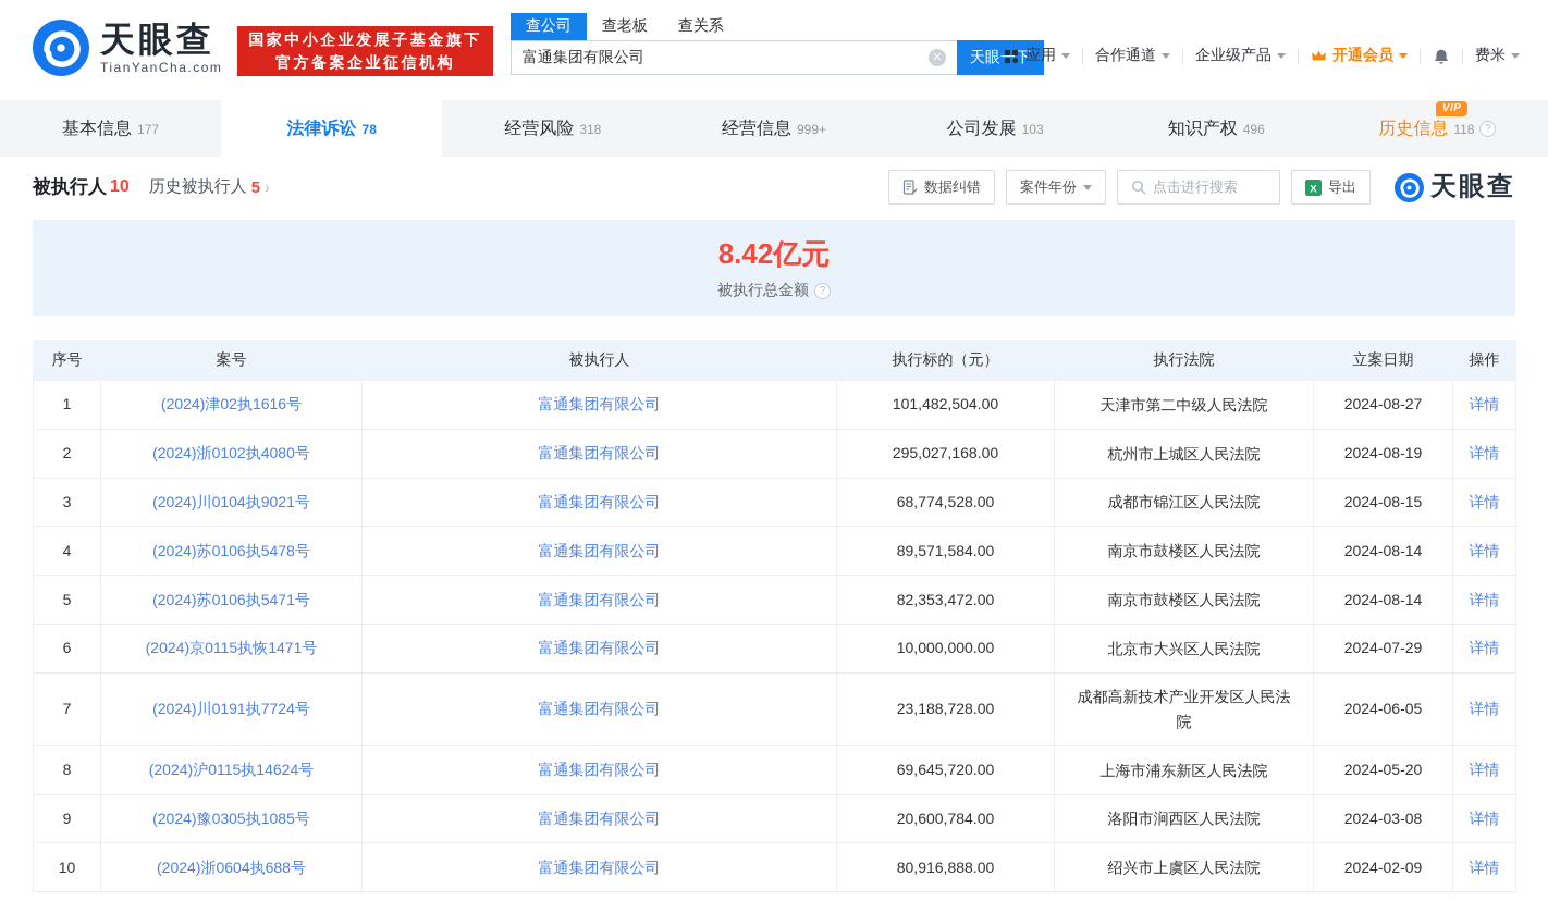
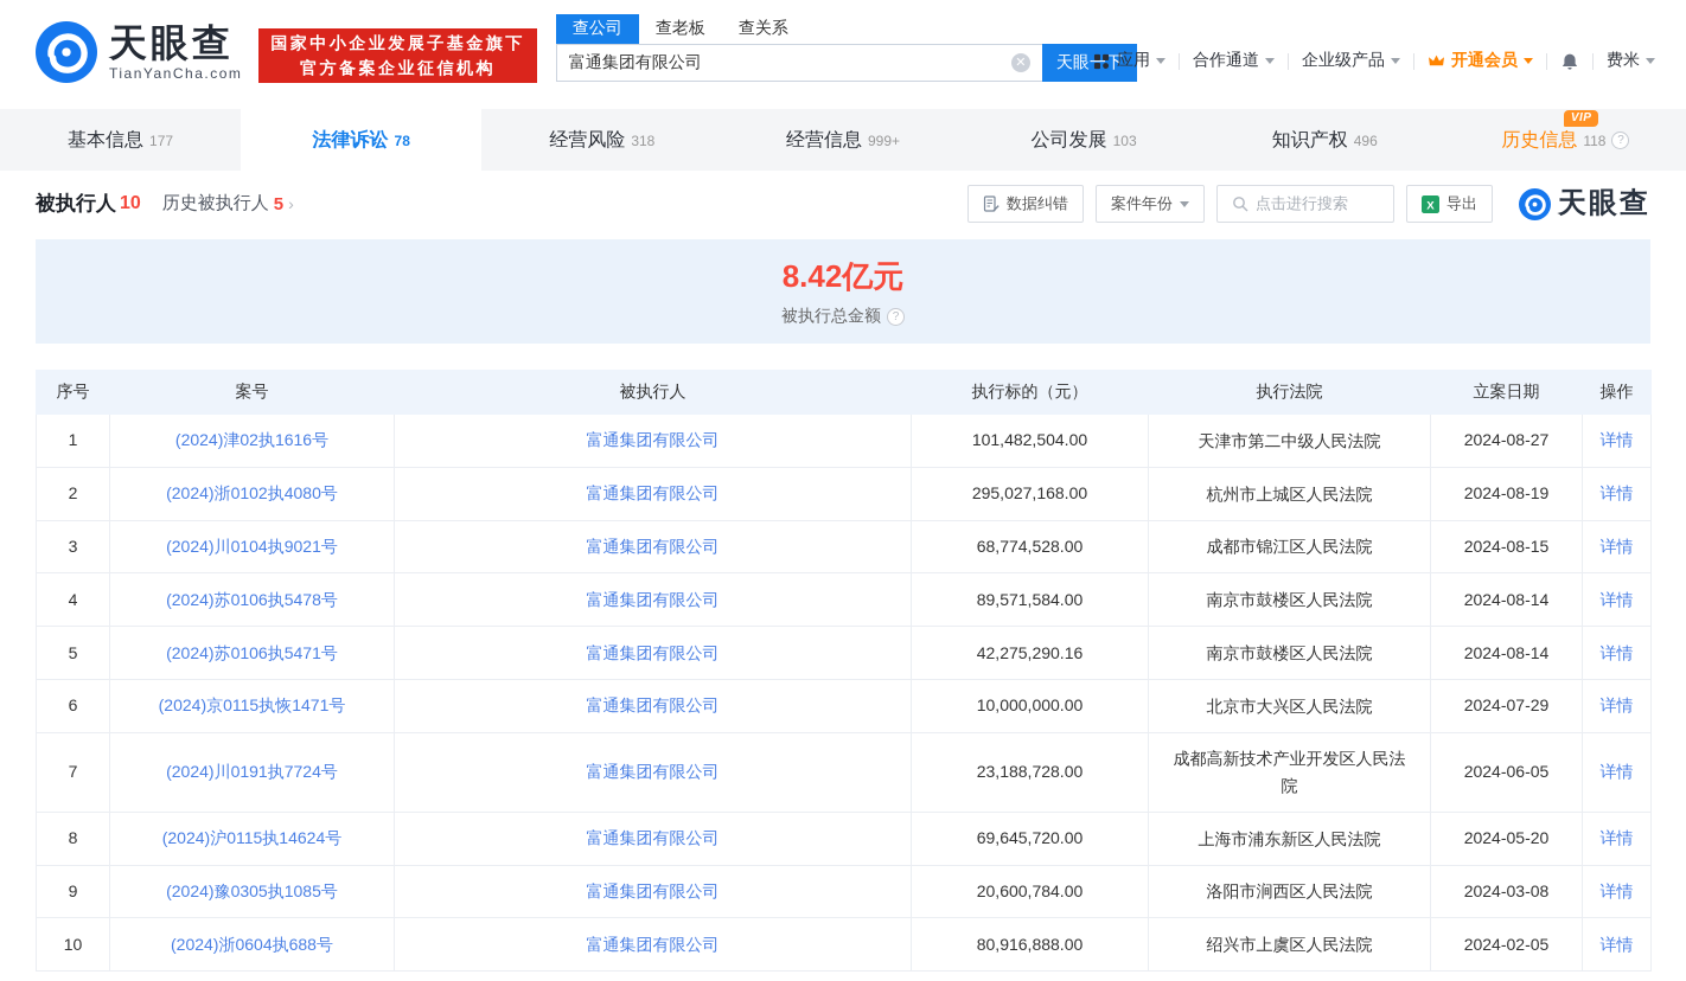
  天眼查
  TianYanCha.com
  国家中小企业发展子基金旗下
  官方备案企业征信机构
  查公司
  查老板
  查关系
  富通集团有限公司
  ✕
  天眼一下
  应用
  合作通道
  企业级产品
  开通会员
  费米
  基本信息
  177
  法律诉讼
  78
  经营风险
  318
  经营信息
  999+
  公司发展
  103
  知识产权
  496
  历史信息
  118
  VIP
  ?
  被执行人
  10
  历史被执行人
  5
  ›
  数据纠错
  案件年份
  点击进行搜索
  X
  导出
  天眼查
  8.42亿元
  被执行总金额
  ?
  序号	案号	被执行人	执行标的（元）	执行法院	立案日期	操作
  1	(2024)津02执1616号	富通集团有限公司	101,482,504.00	天津市第二中级人民法院	2024-08-27	详情
  2	(2024)浙0102执4080号	富通集团有限公司	295,027,168.00	杭州市上城区人民法院	2024-08-19	详情
  3	(2024)川0104执9021号	富通集团有限公司	68,774,528.00	成都市锦江区人民法院	2024-08-15	详情
  4	(2024)苏0106执5478号	富通集团有限公司	89,571,584.00	南京市鼓楼区人民法院	2024-08-14	详情
- 5	(2024)苏0106执5471号	富通集团有限公司	82,353,472.00	南京市鼓楼区人民法院	2024-08-14	详情
+ 5	(2024)苏0106执5471号	富通集团有限公司	42,275,290.16	南京市鼓楼区人民法院	2024-08-14	详情
  6	(2024)京0115执恢1471号	富通集团有限公司	10,000,000.00	北京市大兴区人民法院	2024-07-29	详情
  7	(2024)川0191执7724号	富通集团有限公司	23,188,728.00	成都高新技术产业开发区人民法院	2024-06-05	详情
  8	(2024)沪0115执14624号	富通集团有限公司	69,645,720.00	上海市浦东新区人民法院	2024-05-20	详情
  9	(2024)豫0305执1085号	富通集团有限公司	20,600,784.00	洛阳市涧西区人民法院	2024-03-08	详情
- 10	(2024)浙0604执688号	富通集团有限公司	80,916,888.00	绍兴市上虞区人民法院	2024-02-09	详情
+ 10	(2024)浙0604执688号	富通集团有限公司	80,916,888.00	绍兴市上虞区人民法院	2024-02-05	详情
